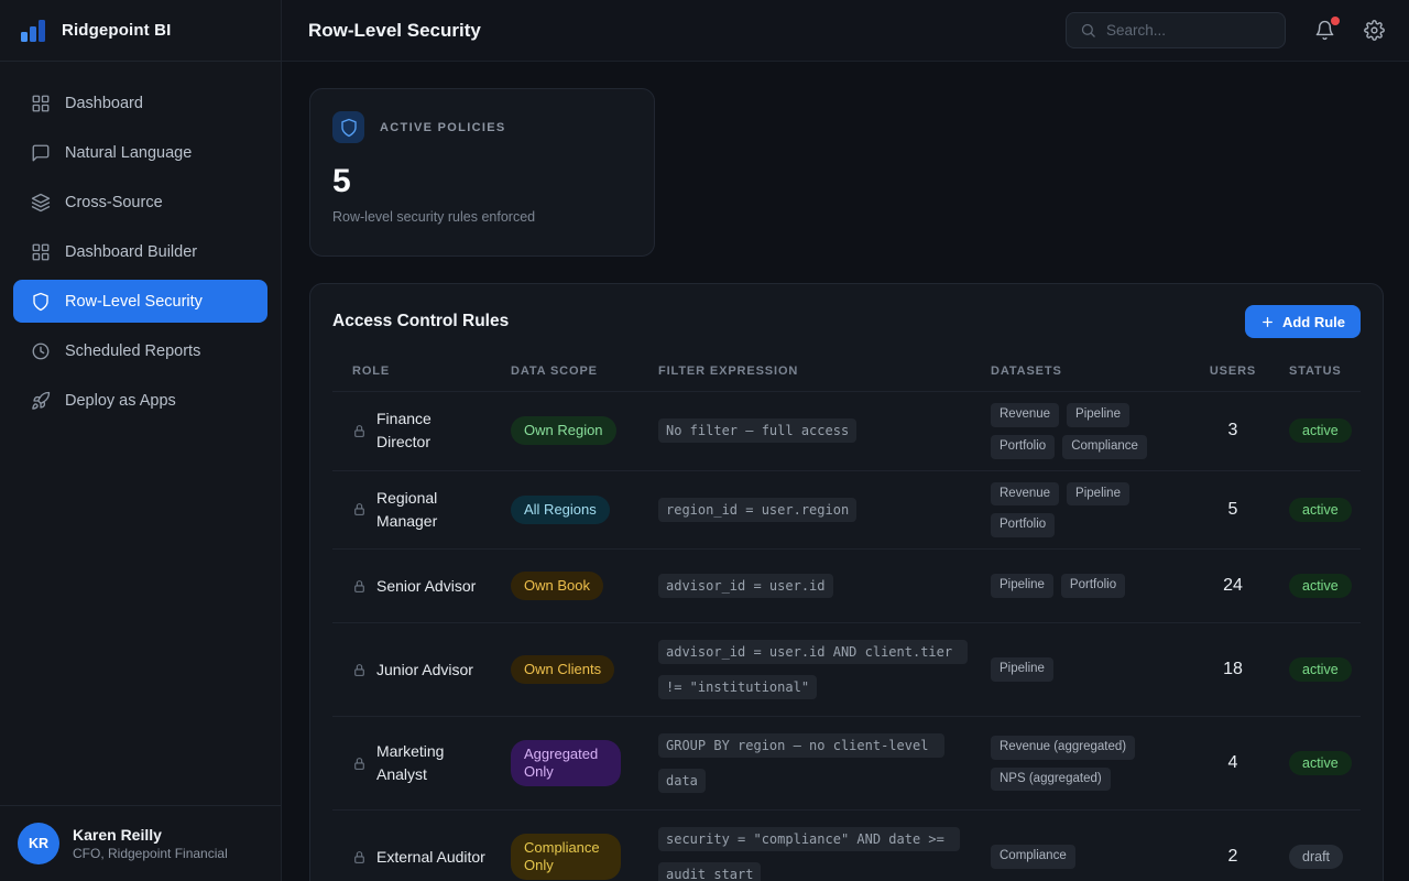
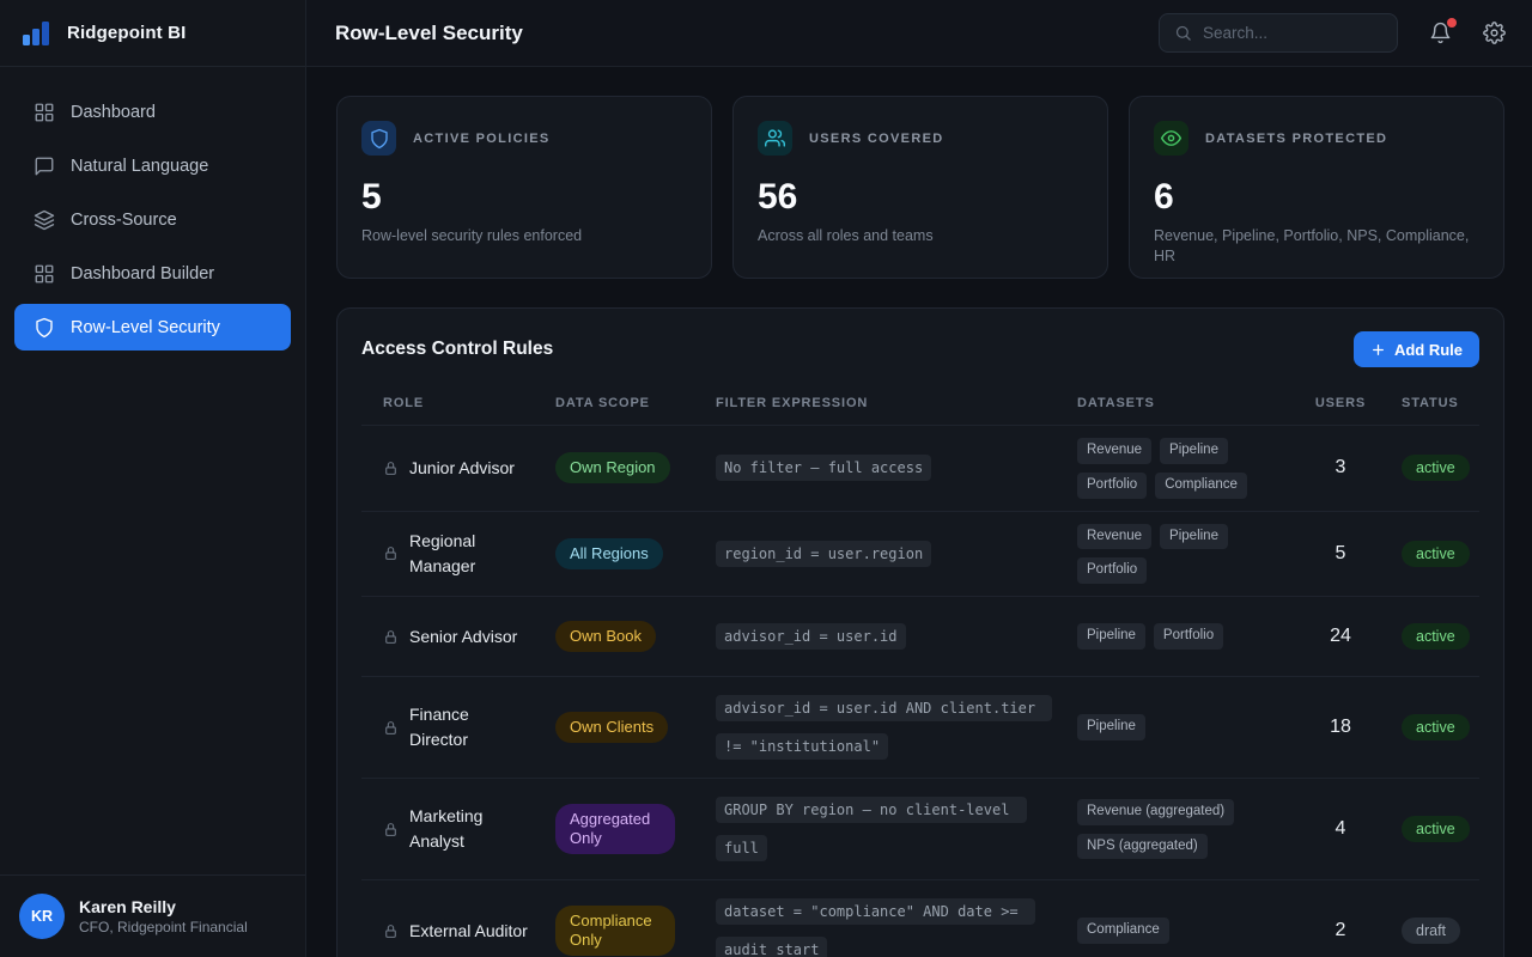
  Ridgepoint BI
  Dashboard
  Natural Language
  Cross-Source
  Dashboard Builder
  Row-Level Security
- Scheduled Reports
- Deploy as Apps
  KR
  Karen Reilly
  CFO, Ridgepoint Financial
  Row-Level Security
  Search...
  ACTIVE POLICIES
  5
  Row-level security rules enforced
+ USERS COVERED
+ 56
+ Across all roles and teams
+ DATASETS PROTECTED
+ 6
+ Revenue, Pipeline, Portfolio, NPS, Compliance, HR
  Access Control Rules
  Add Rule
  ROLE
  DATA SCOPE
  FILTER EXPRESSION
  DATASETS
  USERS
  STATUS
- Finance Director
+ Junior Advisor
  Own Region
  No filter — full access
  Revenue
  Pipeline
  Portfolio
  Compliance
  3
  active
  Regional Manager
  All Regions
  region_id = user.region
  Revenue
  Pipeline
  Portfolio
  5
  active
  Senior Advisor
  Own Book
  advisor_id = user.id
  Pipeline
  Portfolio
  24
  active
- Junior Advisor
+ Finance Director
  Own Clients
  advisor_id = user.id AND client.tier != "institutional"
  Pipeline
  18
  active
  Marketing Analyst
  Aggregated Only
- GROUP BY region — no client-level data
+ GROUP BY region — no client-level full
  Revenue (aggregated)
  NPS (aggregated)
  4
  active
  External Auditor
  Compliance Only
- security = "compliance" AND date >= audit_start
+ dataset = "compliance" AND date >= audit_start
  Compliance
  2
  draft
